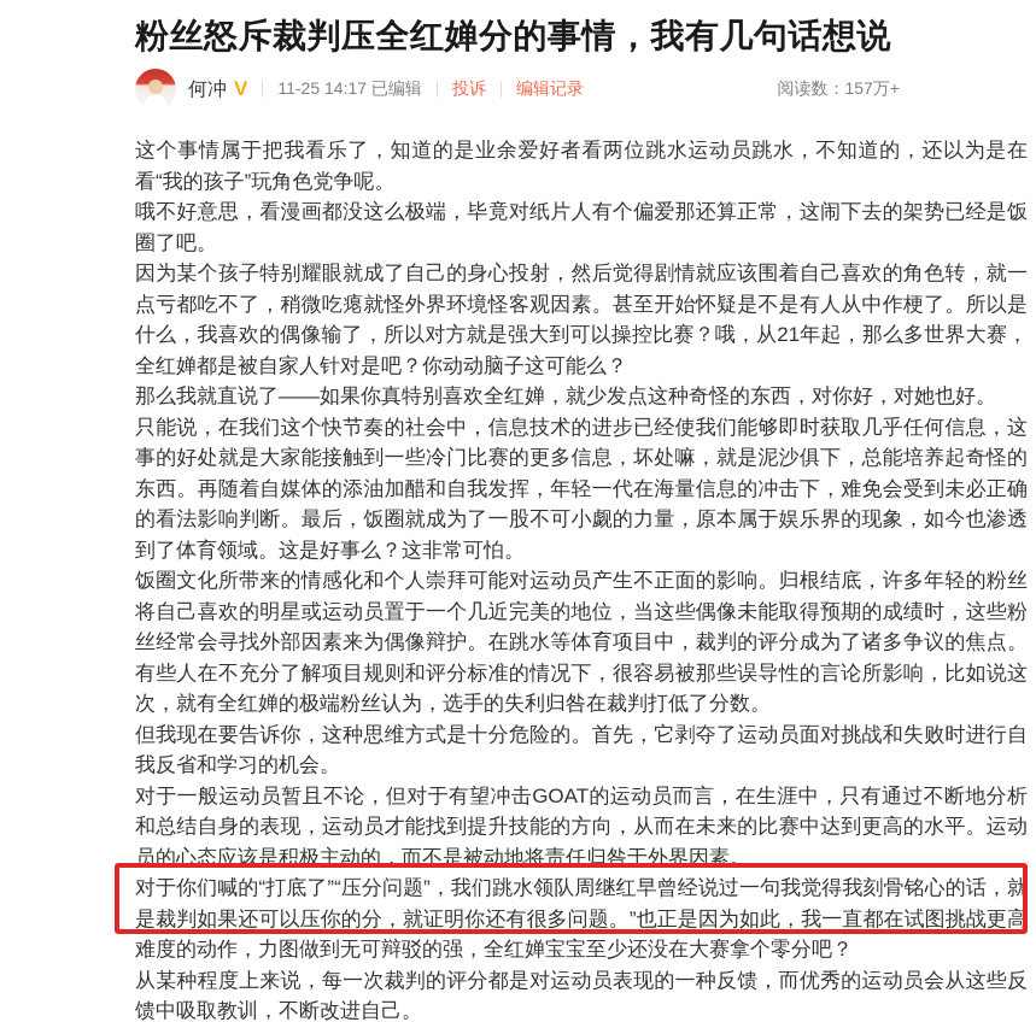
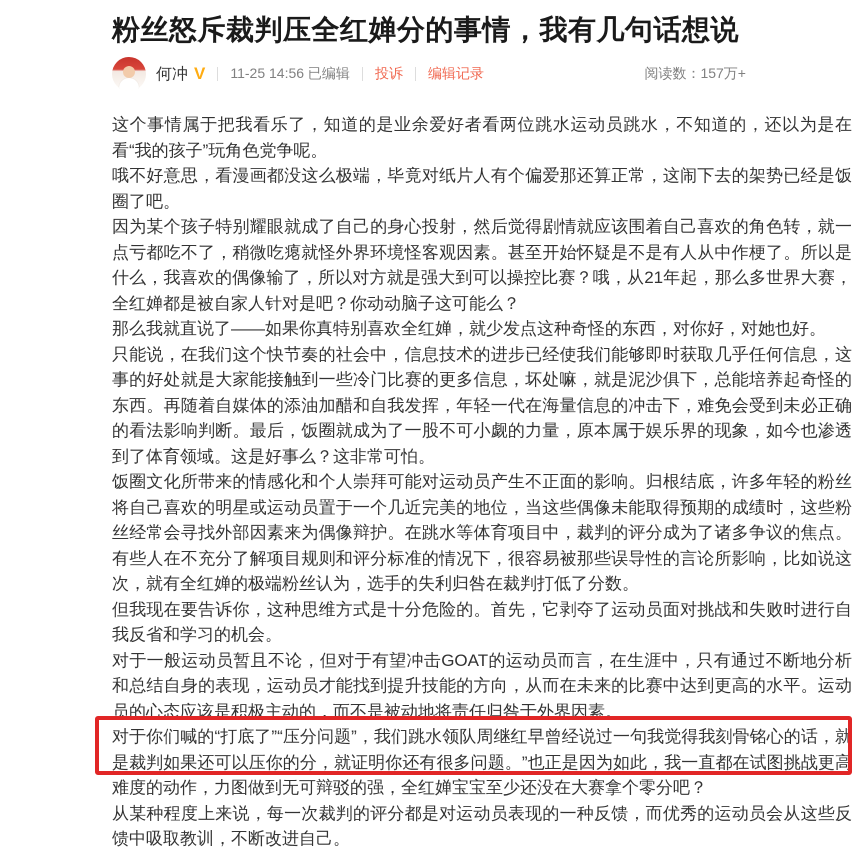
  粉丝怒斥裁判压全红婵分的事情，我有几句话想说
  何冲
  V
- 11-25 14:17 已编辑
+ 11-25 14:56 已编辑
  投诉
  编辑记录
  阅读数：157万+
  这个事情属于把我看乐了，知道的是业余爱好者看两位跳水运动员跳水，不知道的，还以为是在看“我的孩子”玩角色党争呢。
  哦不好意思，看漫画都没这么极端，毕竟对纸片人有个偏爱那还算正常，这闹下去的架势已经是饭圈了吧。
  因为某个孩子特别耀眼就成了自己的身心投射，然后觉得剧情就应该围着自己喜欢的角色转，就一点亏都吃不了，稍微吃瘪就怪外界环境怪客观因素。甚至开始怀疑是不是有人从中作梗了。所以是什么，我喜欢的偶像输了，所以对方就是强大到可以操控比赛？哦，从21年起，那么多世界大赛，全红婵都是被自家人针对是吧？你动动脑子这可能么？
  那么我就直说了——如果你真特别喜欢全红婵，就少发点这种奇怪的东西，对你好，对她也好。
  只能说，在我们这个快节奏的社会中，信息技术的进步已经使我们能够即时获取几乎任何信息，这事的好处就是大家能接触到一些冷门比赛的更多信息，坏处嘛，就是泥沙俱下，总能培养起奇怪的东西。再随着自媒体的添油加醋和自我发挥，年轻一代在海量信息的冲击下，难免会受到未必正确的看法影响判断。最后，饭圈就成为了一股不可小觑的力量，原本属于娱乐界的现象，如今也渗透到了体育领域。这是好事么？这非常可怕。
  饭圈文化所带来的情感化和个人崇拜可能对运动员产生不正面的影响。归根结底，许多年轻的粉丝将自己喜欢的明星或运动员置于一个几近完美的地位，当这些偶像未能取得预期的成绩时，这些粉丝经常会寻找外部因素来为偶像辩护。在跳水等体育项目中，裁判的评分成为了诸多争议的焦点。有些人在不充分了解项目规则和评分标准的情况下，很容易被那些误导性的言论所影响，比如说这次，就有全红婵的极端粉丝认为，选手的失利归咎在裁判打低了分数。
  但我现在要告诉你，这种思维方式是十分危险的。首先，它剥夺了运动员面对挑战和失败时进行自我反省和学习的机会。
  对于一般运动员暂且不论，但对于有望冲击GOAT的运动员而言，在生涯中，只有通过不断地分析和总结自身的表现，运动员才能找到提升技能的方向，从而在未来的比赛中达到更高的水平。运动员的心态应该是积极主动的，而不是被动地将责任归咎于外界因素。
  对于你们喊的“打底了”“压分问题”，我们跳水领队周继红早曾经说过一句我觉得我刻骨铭心的话，就是裁判如果还可以压你的分，就证明你还有很多问题。”也正是因为如此，我一直都在试图挑战更高难度的动作，力图做到无可辩驳的强，全红婵宝宝至少还没在大赛拿个零分吧？
  从某种程度上来说，每一次裁判的评分都是对运动员表现的一种反馈，而优秀的运动员会从这些反馈中吸取教训，不断改进自己。
